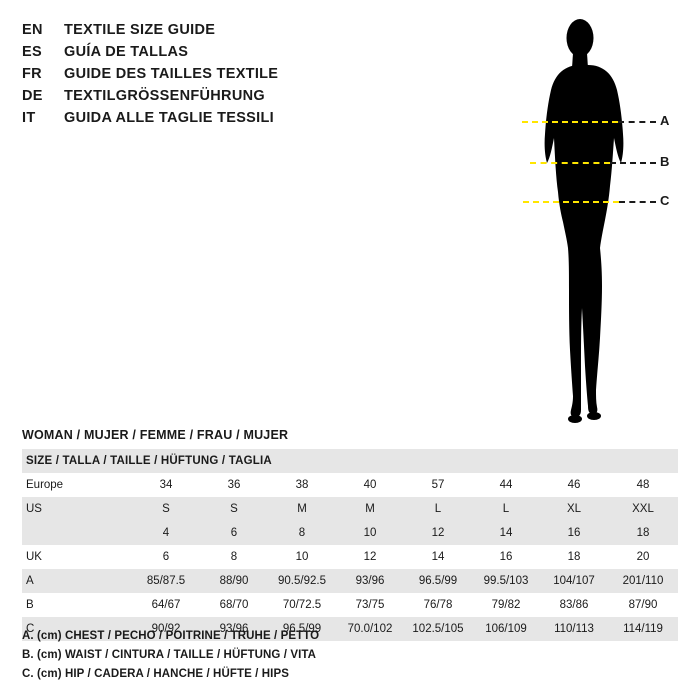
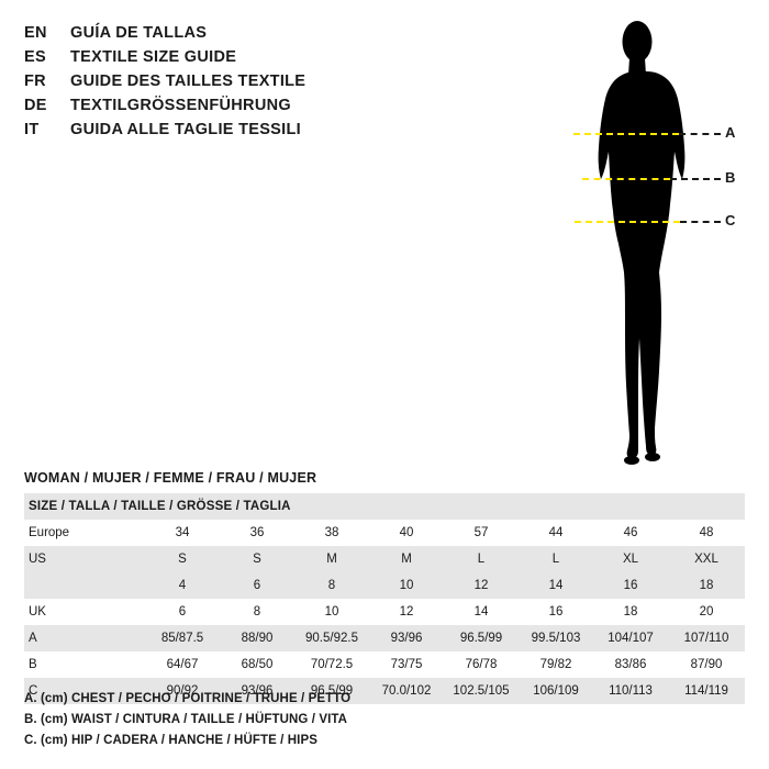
  EN
- TEXTILE SIZE GUIDE
+ GUÍA DE TALLAS
  ES
- GUÍA DE TALLAS
+ TEXTILE SIZE GUIDE
  FR
  GUIDE DES TAILLES TEXTILE
  DE
  TEXTILGRÖSSENFÜHRUNG
  IT
  GUIDA ALLE TAGLIE TESSILI
  A
  B
  C
  WOMAN / MUJER / FEMME / FRAU / MUJER
- SIZE / TALLA / TAILLE / HÜFTUNG / TAGLIA
+ SIZE / TALLA / TAILLE / GRÖSSE / TAGLIA
  Europe	34	36	38	40	57	44	46	48
  US	S	S	M	M	L	L	XL	XXL
  	4	6	8	10	12	14	16	18
  UK	6	8	10	12	14	16	18	20
- A	85/87.5	88/90	90.5/92.5	93/96	96.5/99	99.5/103	104/107	201/110
+ A	85/87.5	88/90	90.5/92.5	93/96	96.5/99	99.5/103	104/107	107/110
- B	64/67	68/70	70/72.5	73/75	76/78	79/82	83/86	87/90
+ B	64/67	68/50	70/72.5	73/75	76/78	79/82	83/86	87/90
  C	90/92	93/96	96.5/99	70.0/102	102.5/105	106/109	110/113	114/119
  A. (cm) CHEST / PECHO / POITRINE / TRUHE / PETTO
  B. (cm) WAIST / CINTURA / TAILLE / HÜFTUNG / VITA
  C. (cm) HIP / CADERA / HANCHE / HÜFTE / HIPS
